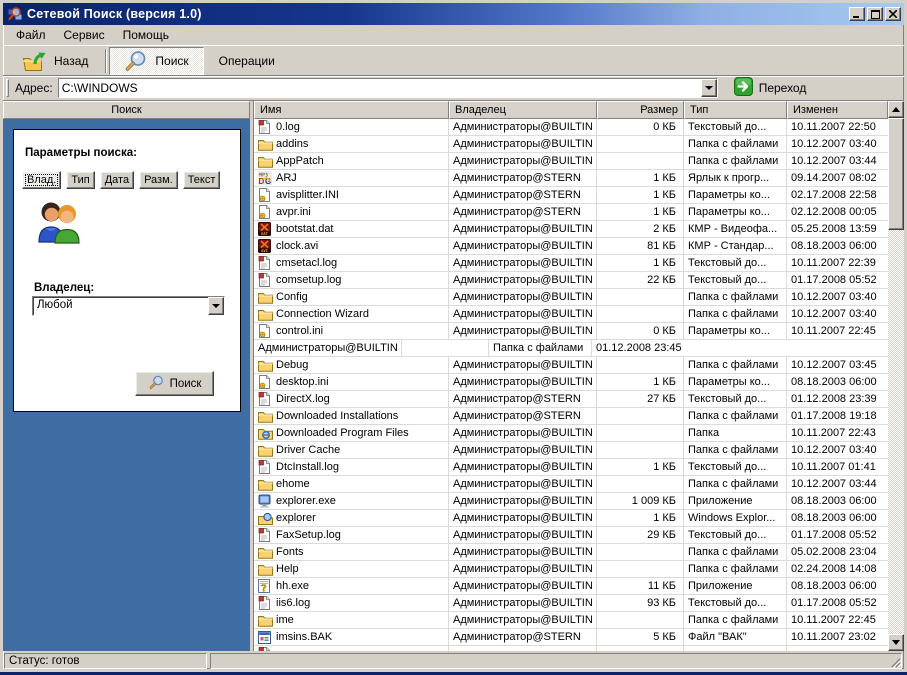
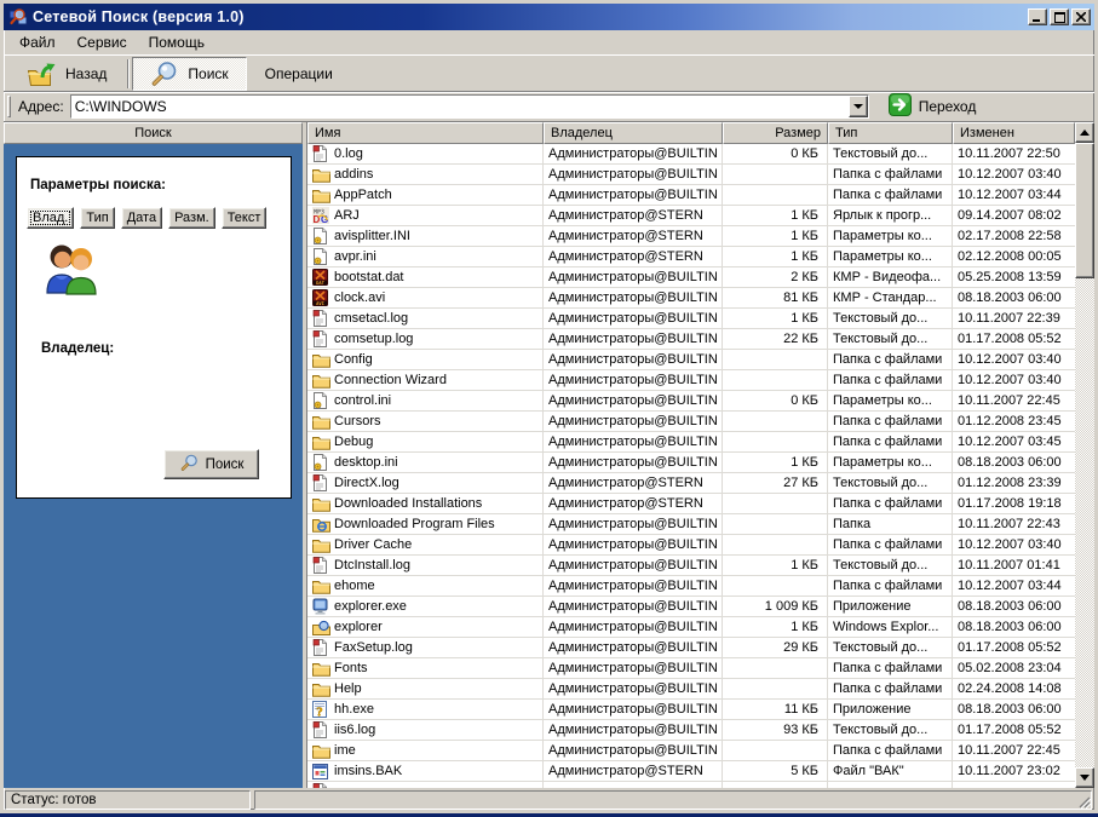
  Сетевой Поиск (версия 1.0)
  Файл
  Сервис
  Помощь
  Назад
  Поиск
  Операции
  Адрес:
  C:\WINDOWS
  Переход
  Поиск
  Параметры поиска:
  Влад.
  Тип
  Дата
  Разм.
  Текст
  Владелец:
- Любой
  Поиск
  Имя
  Владелец
  Размер
  Тип
  Изменен
  0.log
  Администраторы@BUILTIN
  0 КБ
  Текстовый до...
  10.11.2007 22:50
  addins
  Администраторы@BUILTIN
  Папка с файлами
  10.12.2007 03:40
  AppPatch
  Администраторы@BUILTIN
  Папка с файлами
  10.12.2007 03:44
  D
  G
  ARJ
  Администратор@STERN
  1 КБ
  Ярлык к прогр...
  09.14.2007 08:02
  avisplitter.INI
  Администратор@STERN
  1 КБ
  Параметры ко...
  02.17.2008 22:58
  avpr.ini
  Администратор@STERN
  1 КБ
  Параметры ко...
  02.12.2008 00:05
  bootstat.dat
  Администраторы@BUILTIN
  2 КБ
  КМР - Видеофа...
  05.25.2008 13:59
  clock.avi
  Администраторы@BUILTIN
  81 КБ
  КМР - Стандар...
  08.18.2003 06:00
  cmsetacl.log
  Администраторы@BUILTIN
  1 КБ
  Текстовый до...
  10.11.2007 22:39
  comsetup.log
  Администраторы@BUILTIN
  22 КБ
  Текстовый до...
  01.17.2008 05:52
  Config
  Администраторы@BUILTIN
  Папка с файлами
  10.12.2007 03:40
  Connection Wizard
  Администраторы@BUILTIN
  Папка с файлами
  10.12.2007 03:40
  control.ini
  Администраторы@BUILTIN
  0 КБ
  Параметры ко...
  10.11.2007 22:45
+ Cursors
  Администраторы@BUILTIN
  Папка с файлами
  01.12.2008 23:45
  Debug
  Администраторы@BUILTIN
  Папка с файлами
  10.12.2007 03:45
  desktop.ini
  Администраторы@BUILTIN
  1 КБ
  Параметры ко...
  08.18.2003 06:00
  DirectX.log
  Администратор@STERN
  27 КБ
  Текстовый до...
  01.12.2008 23:39
  Downloaded Installations
  Администратор@STERN
  Папка с файлами
  01.17.2008 19:18
  Downloaded Program Files
  Администраторы@BUILTIN
  Папка
  10.11.2007 22:43
  Driver Cache
  Администраторы@BUILTIN
  Папка с файлами
  10.12.2007 03:40
  DtcInstall.log
  Администраторы@BUILTIN
  1 КБ
  Текстовый до...
  10.11.2007 01:41
  ehome
  Администраторы@BUILTIN
  Папка с файлами
  10.12.2007 03:44
  explorer.exe
  Администраторы@BUILTIN
  1 009 КБ
  Приложение
  08.18.2003 06:00
  explorer
  Администраторы@BUILTIN
  1 КБ
  Windows Explor...
  08.18.2003 06:00
  FaxSetup.log
  Администраторы@BUILTIN
  29 КБ
  Текстовый до...
  01.17.2008 05:52
  Fonts
  Администраторы@BUILTIN
  Папка с файлами
  05.02.2008 23:04
  Help
  Администраторы@BUILTIN
  Папка с файлами
  02.24.2008 14:08
  ?
  hh.exe
  Администраторы@BUILTIN
  11 КБ
  Приложение
  08.18.2003 06:00
  iis6.log
  Администраторы@BUILTIN
  93 КБ
  Текстовый до...
  01.17.2008 05:52
  ime
  Администраторы@BUILTIN
  Папка с файлами
  10.11.2007 22:45
  imsins.BAK
  Администратор@STERN
  5 КБ
  Файл "ВАК"
  10.11.2007 23:02
  Статус: готов
